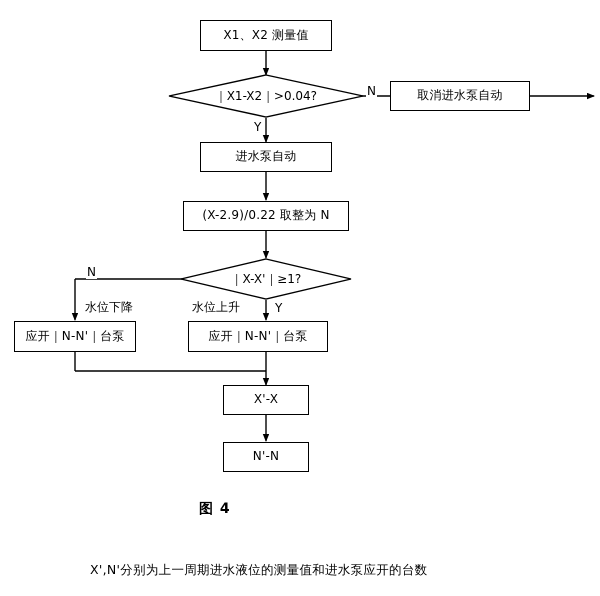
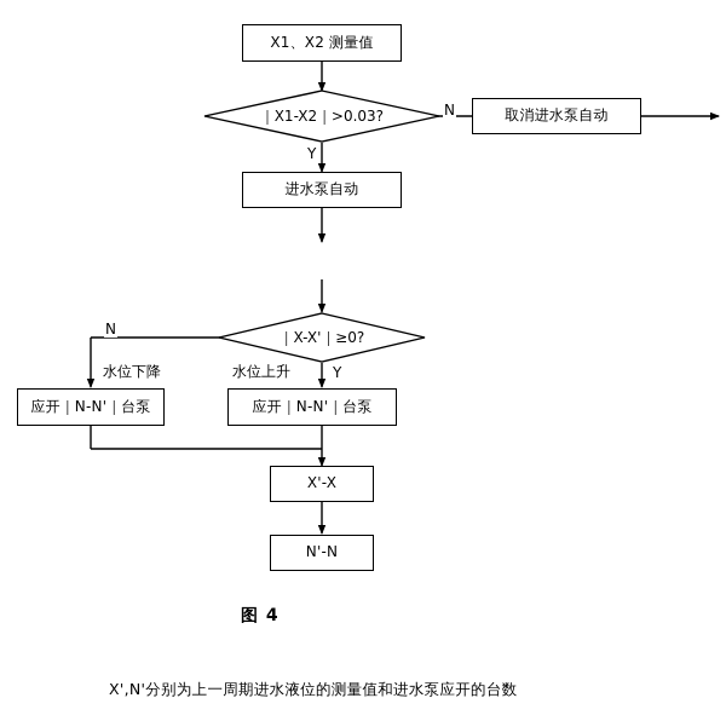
  X1、X2 测量值
- ｜X1-X2｜>0.04?
+ ｜X1-X2｜>0.03?
  取消进水泵自动
  进水泵自动
- (X-2.9)/0.22 取整为 N
- ｜X-X'｜≥1?
+ ｜X-X'｜≥0?
  应开｜N-N'｜台泵
  应开｜N-N'｜台泵
  X'-X
  N'-N
  N
  Y
  N
  Y
  水位下降
  水位上升
  图 4
  X',N'分别为上一周期进水液位的测量值和进水泵应开的台数
